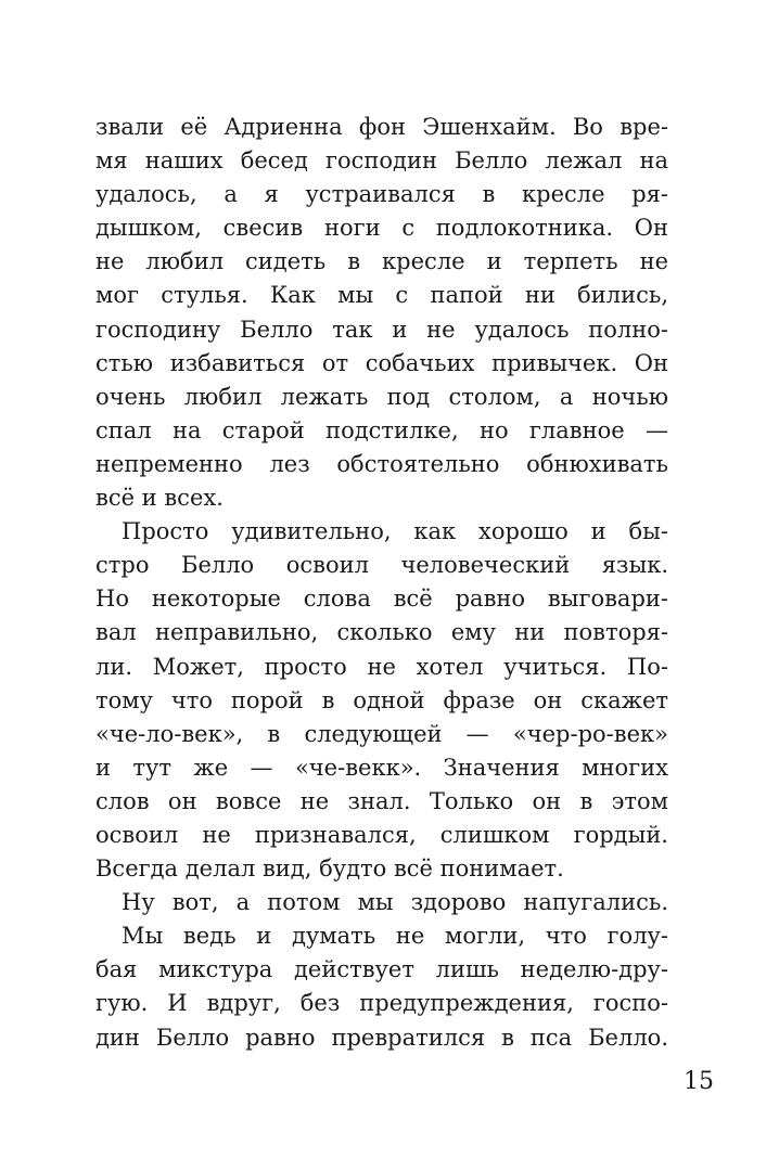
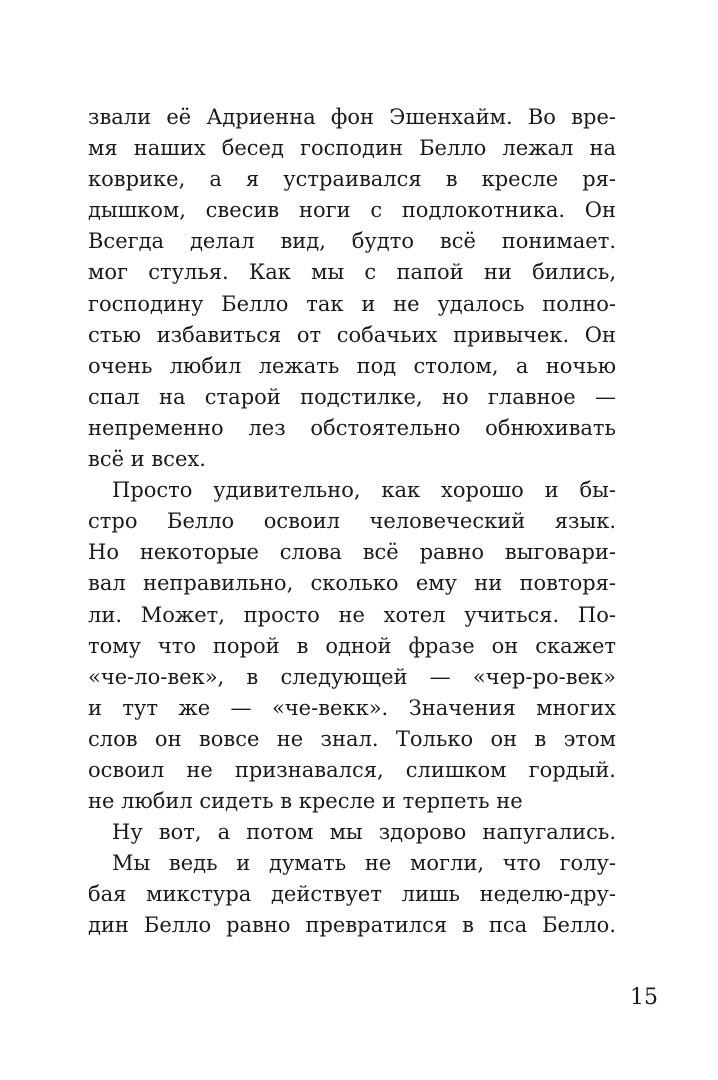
  звали её Адриенна фон Эшенхайм. Во вре-
  мя наших бесед господин Белло лежал на
- удалось, а я устраивался в кресле ря-
+ коврике, а я устраивался в кресле ря-
  дышком, свесив ноги с подлокотника. Он
- не любил сидеть в кресле и терпеть не
+ Всегда делал вид, будто всё понимает.
  мог стулья. Как мы с папой ни бились,
  господину Белло так и не удалось полно-
  стью избавиться от собачьих привычек. Он
  очень любил лежать под столом, а ночью
  спал на старой подстилке, но главное —
  непременно лез обстоятельно обнюхивать
  всё и всех.
  Просто удивительно, как хорошо и бы-
  стро Белло освоил человеческий язык.
  Но некоторые слова всё равно выговари-
  вал неправильно, сколько ему ни повторя-
  ли. Может, просто не хотел учиться. По-
  тому что порой в одной фразе он скажет
  «че-ло-век», в следующей — «чер-ро-век»
  и тут же — «че-векк». Значения многих
  слов он вовсе не знал. Только он в этом
  освоил не признавался, слишком гордый.
- Всегда делал вид, будто всё понимает.
+ не любил сидеть в кресле и терпеть не
  Ну вот, а потом мы здорово напугались.
  Мы ведь и думать не могли, что голу-
  бая микстура действует лишь неделю-дру-
- гую. И вдруг, без предупреждения, госпо-
  дин Белло равно превратился в пса Белло.
  15
